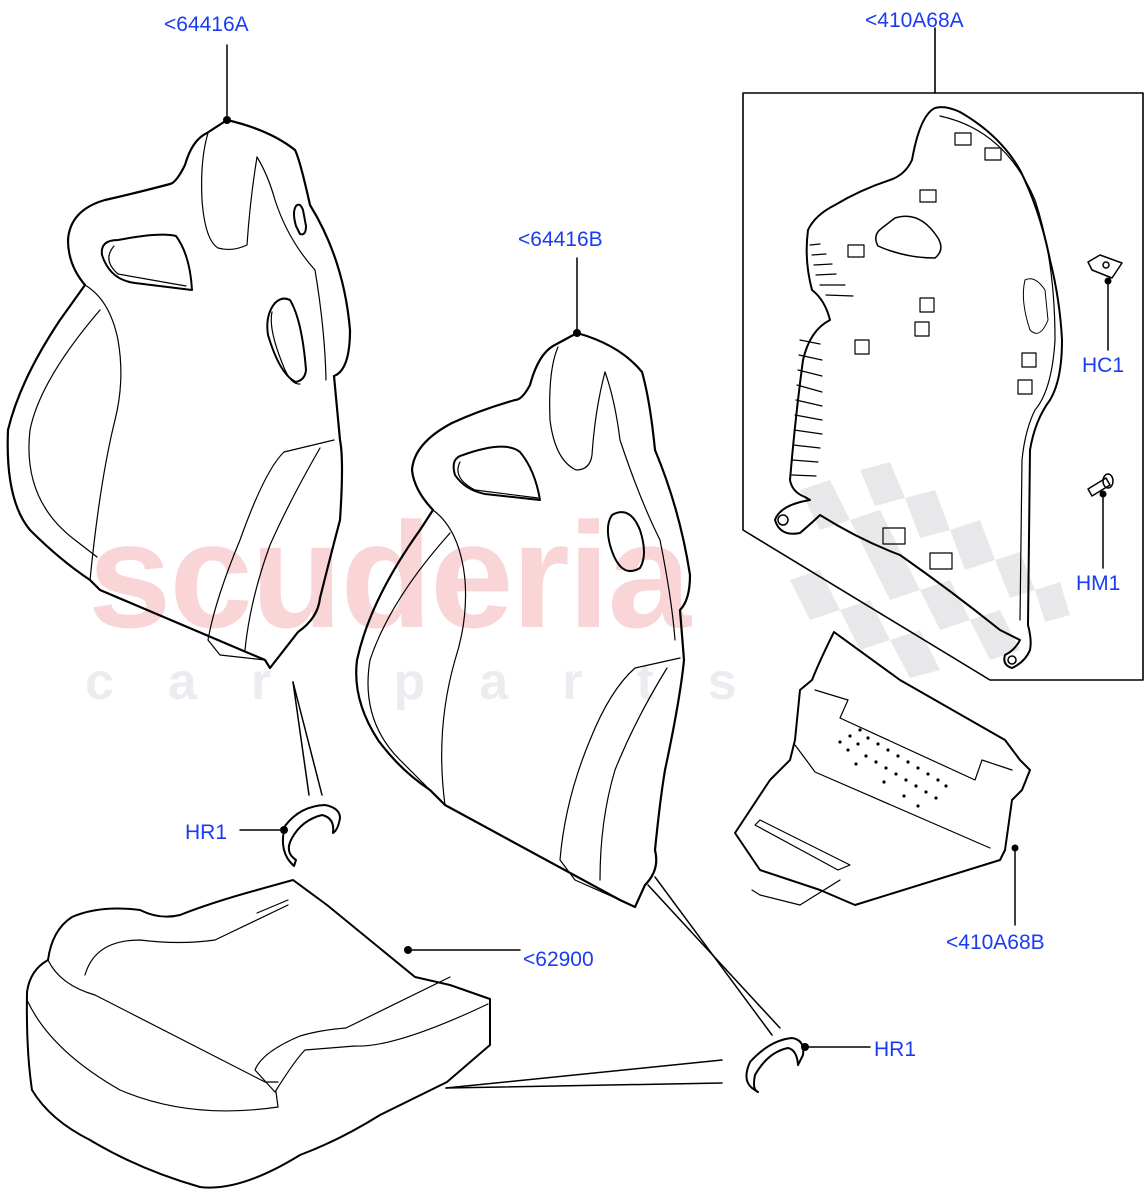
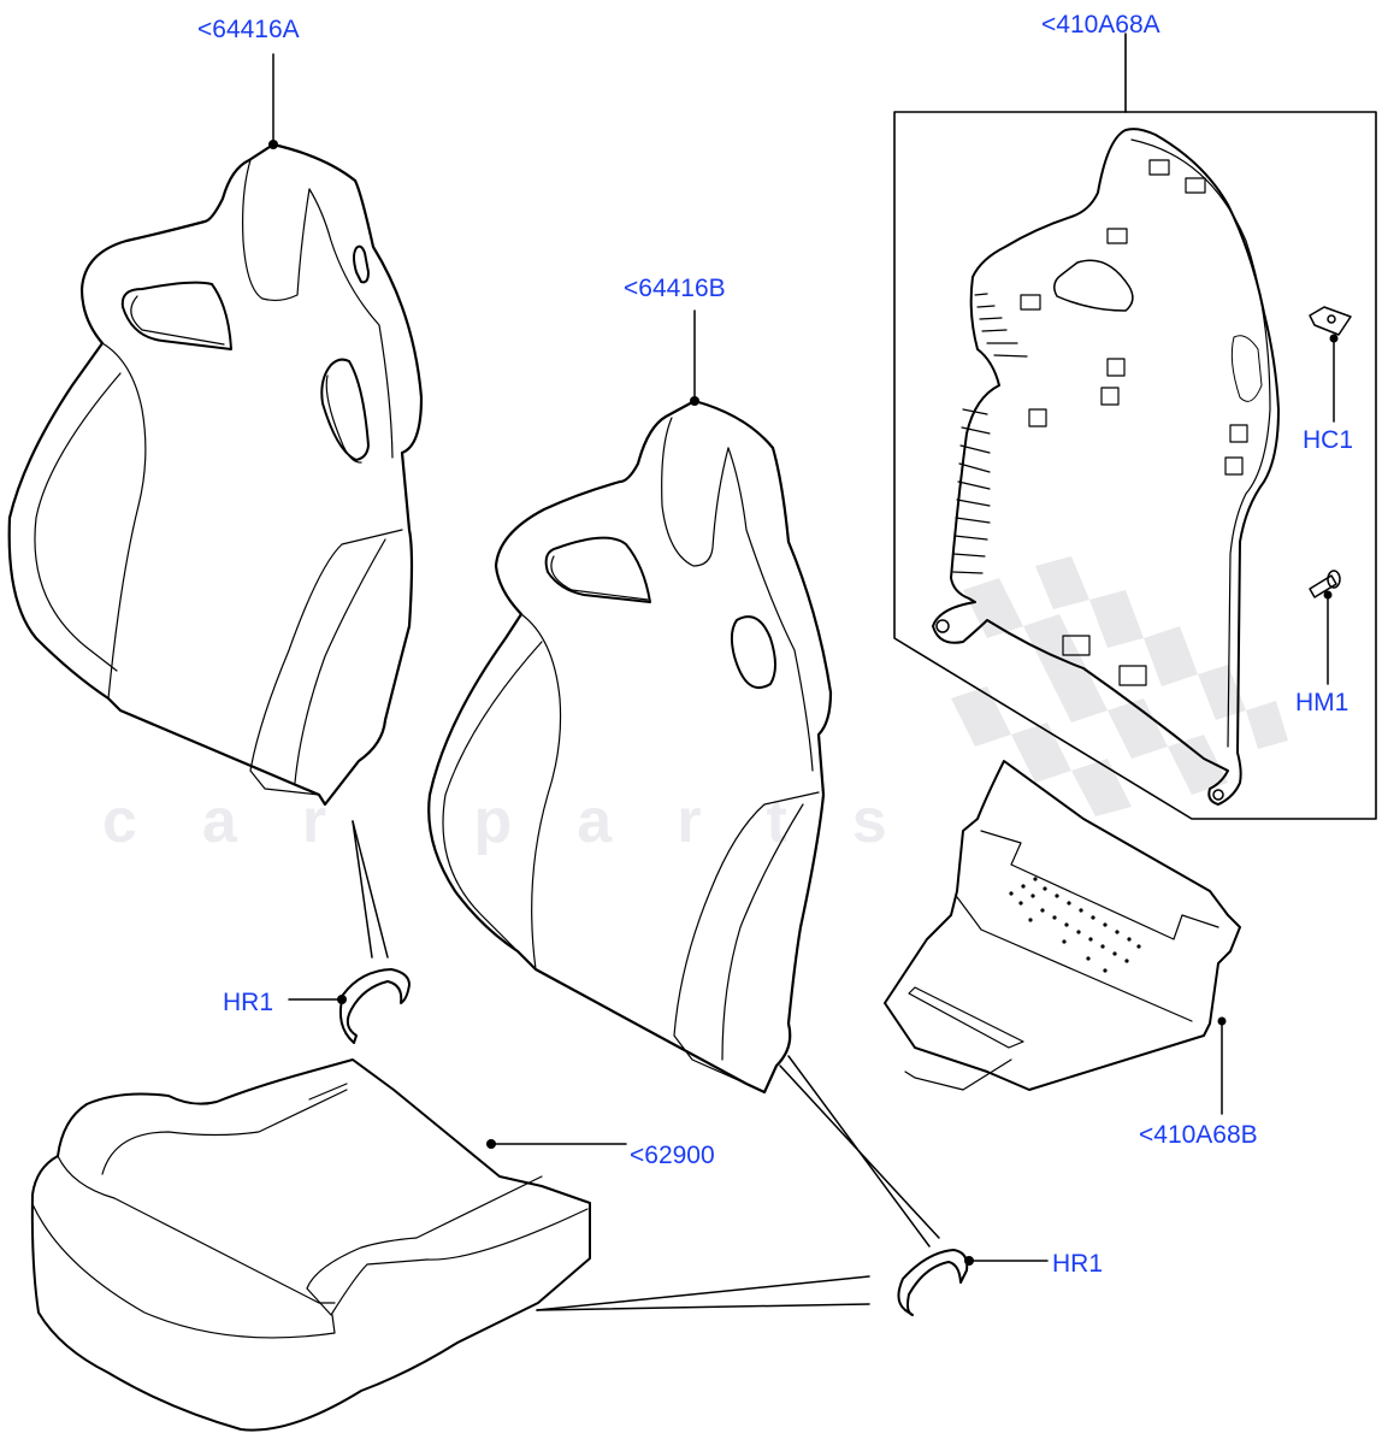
- scuderia
  car parts
  <64416A
  <64416B
  <410A68A
  HC1
  HM1
  HR1
  <62900
  <410A68B
  HR1
